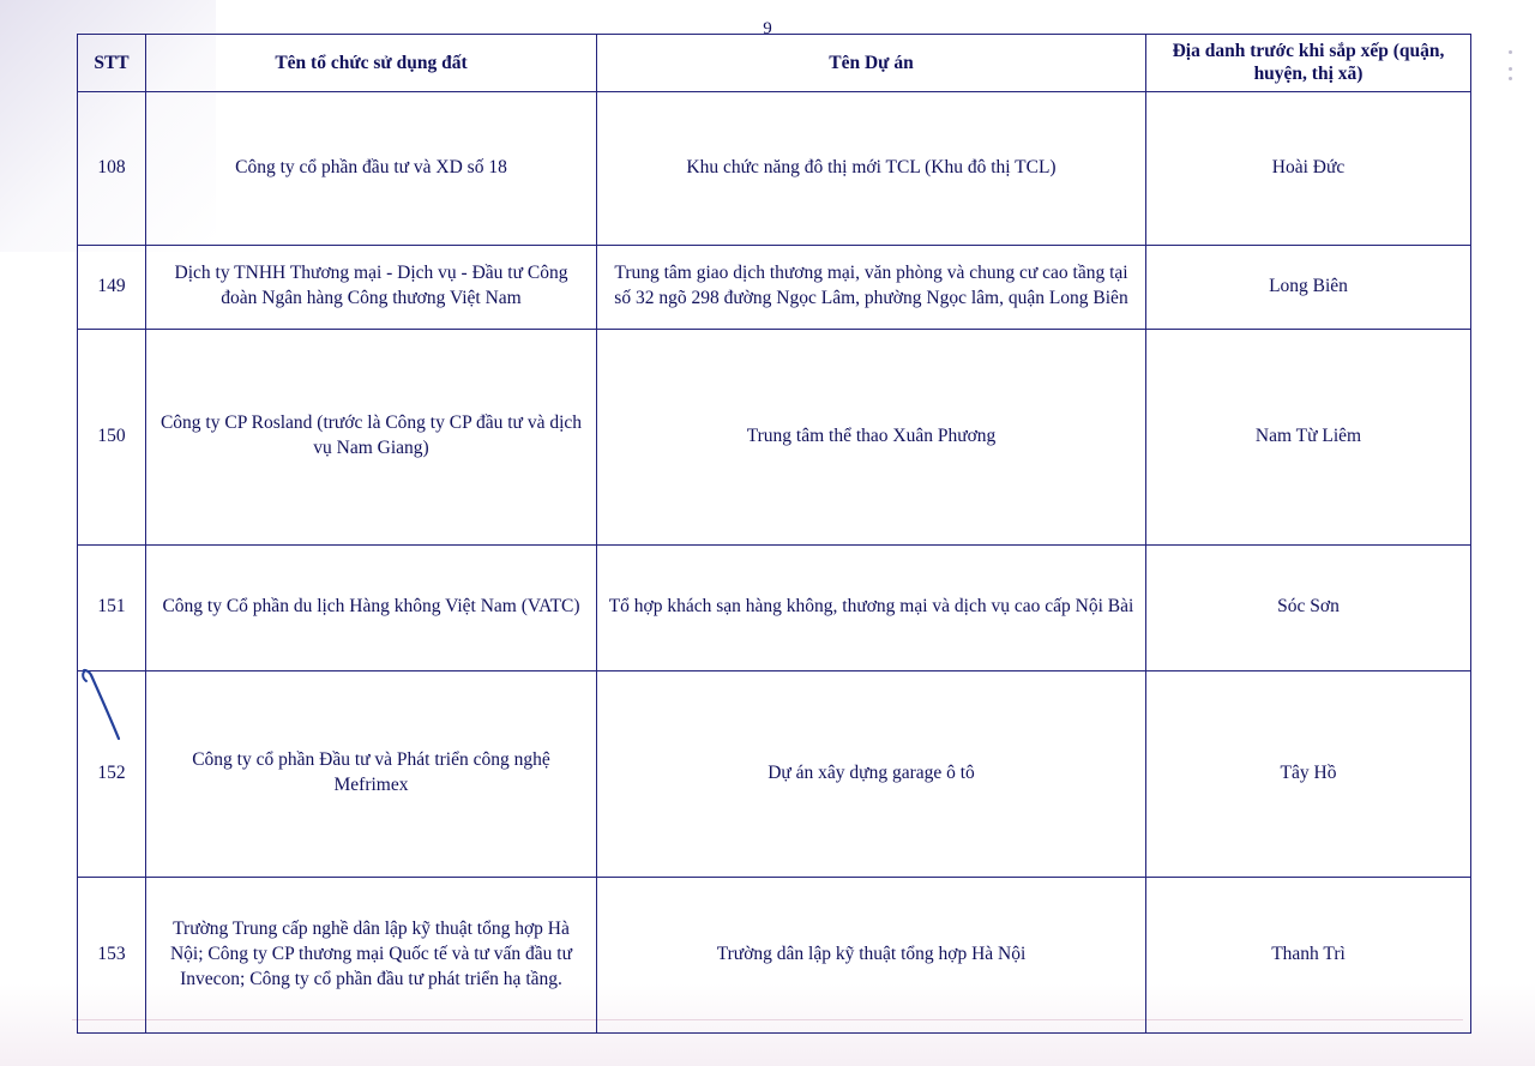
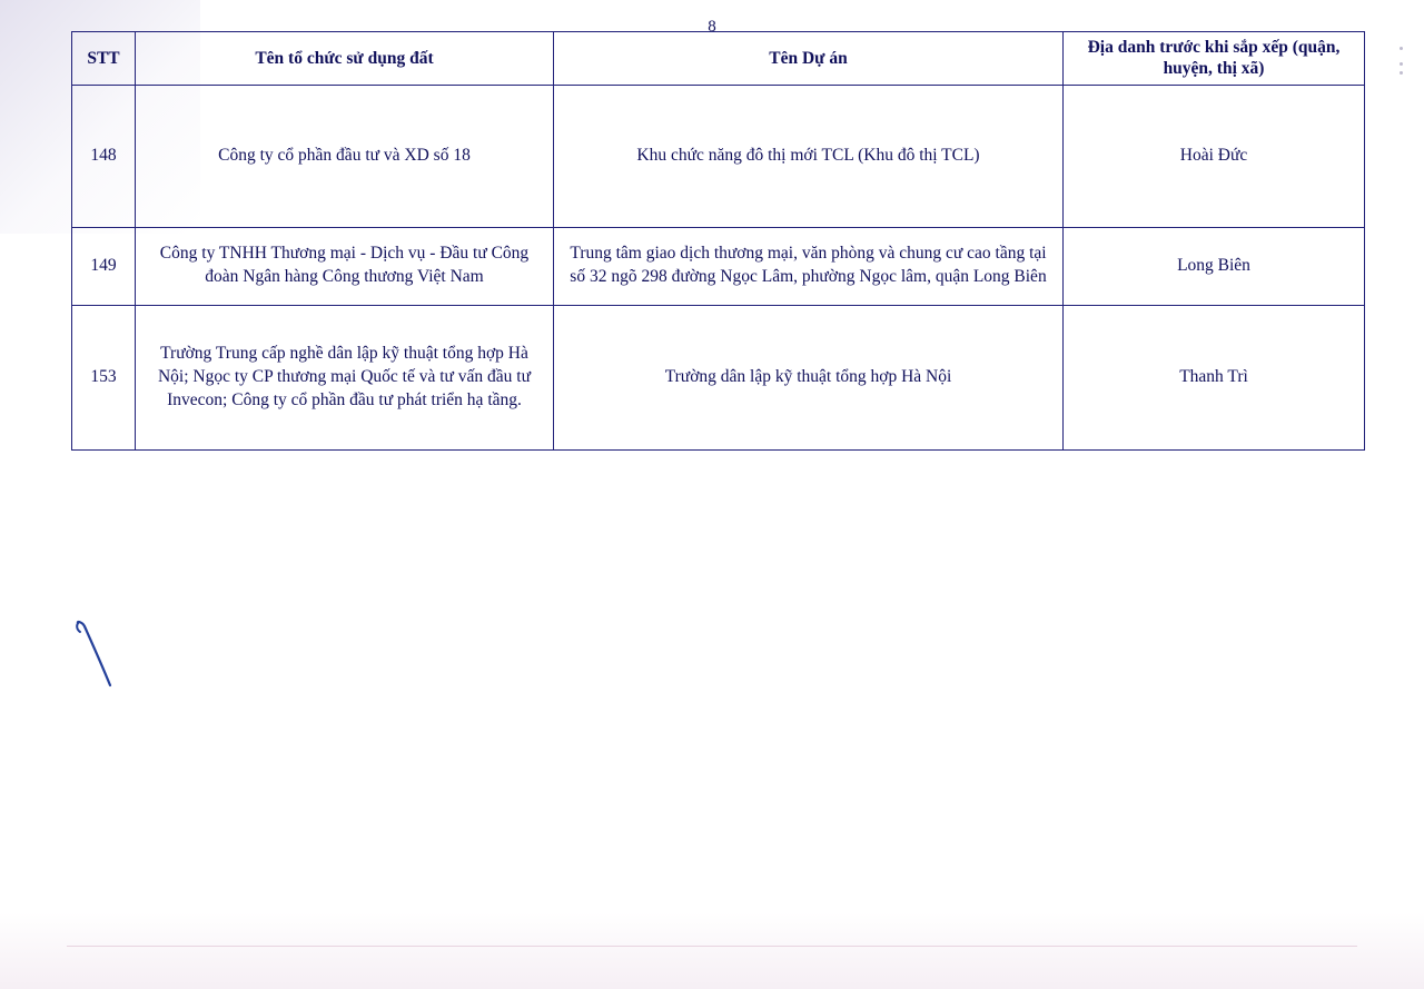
- 9
+ 8
  STT	Tên tổ chức sử dụng đất	Tên Dự án	Địa danh trước khi sắp xếp (quận, huyện, thị xã)
- 108	Công ty cổ phần đầu tư và XD số 18	Khu chức năng đô thị mới TCL (Khu đô thị TCL)	Hoài Đức
+ 148	Công ty cổ phần đầu tư và XD số 18	Khu chức năng đô thị mới TCL (Khu đô thị TCL)	Hoài Đức
- 149	Dịch ty TNHH Thương mại - Dịch vụ - Đầu tư Công đoàn Ngân hàng Công thương Việt Nam	Trung tâm giao dịch thương mại, văn phòng và chung cư cao tầng tại số 32 ngõ 298 đường Ngọc Lâm, phường Ngọc lâm, quận Long Biên	Long Biên
+ 149	Công ty TNHH Thương mại - Dịch vụ - Đầu tư Công đoàn Ngân hàng Công thương Việt Nam	Trung tâm giao dịch thương mại, văn phòng và chung cư cao tầng tại số 32 ngõ 298 đường Ngọc Lâm, phường Ngọc lâm, quận Long Biên	Long Biên
- 150	Công ty CP Rosland (trước là Công ty CP đầu tư và dịch vụ Nam Giang)	Trung tâm thể thao Xuân Phương	Nam Từ Liêm
- 151	Công ty Cổ phần du lịch Hàng không Việt Nam (VATC)	Tổ hợp khách sạn hàng không, thương mại và dịch vụ cao cấp Nội Bài	Sóc Sơn
- 152	Công ty cổ phần Đầu tư và Phát triển công nghệ Mefrimex	Dự án xây dựng garage ô tô	Tây Hồ
- 153	Trường Trung cấp nghề dân lập kỹ thuật tổng hợp Hà Nội; Công ty CP thương mại Quốc tế và tư vấn đầu tư Invecon; Công ty cổ phần đầu tư phát triển hạ tầng.	Trường dân lập kỹ thuật tổng hợp Hà Nội	Thanh Trì
+ 153	Trường Trung cấp nghề dân lập kỹ thuật tổng hợp Hà Nội; Ngọc ty CP thương mại Quốc tế và tư vấn đầu tư Invecon; Công ty cổ phần đầu tư phát triển hạ tầng.	Trường dân lập kỹ thuật tổng hợp Hà Nội	Thanh Trì
